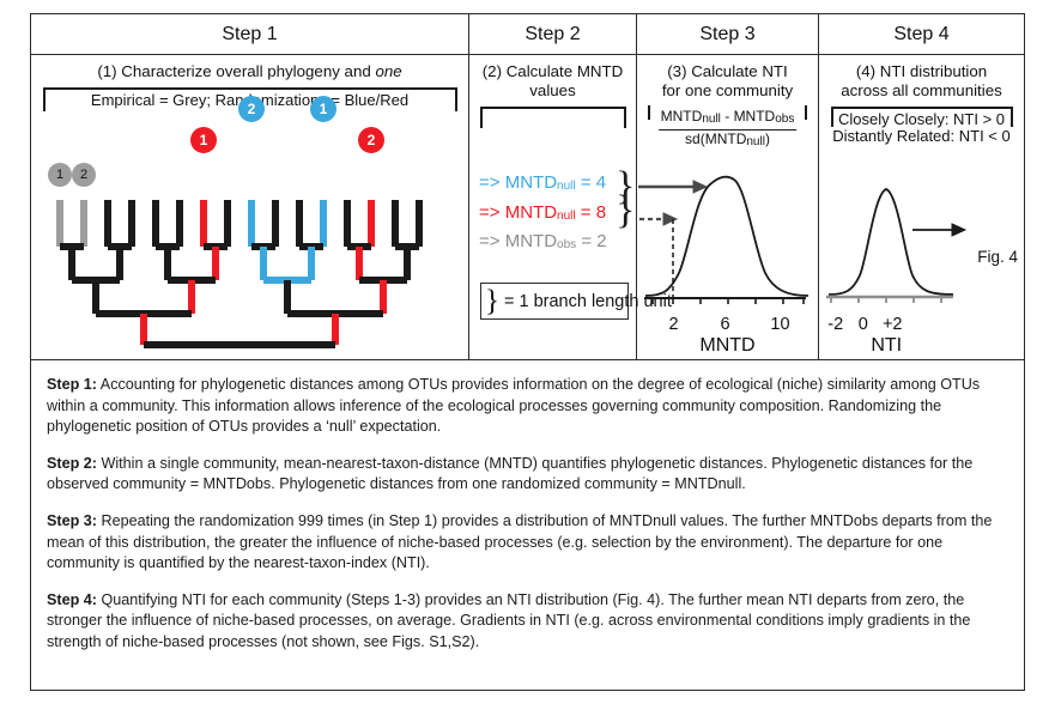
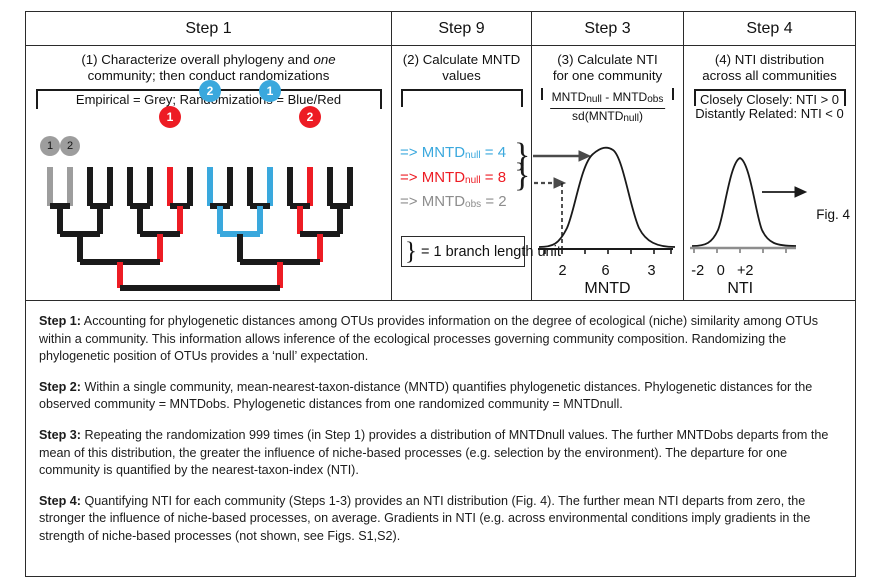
  Step 1
- Step 2
+ Step 9
  Step 3
  Step 4
  (1) Characterize overall phylogeny and one
+ community; then conduct randomizations
  Empirical = Grey; Ranmizatio = Blue/Red
  1
  2
  1
  2
  1
  2
  (2) Calculate MNTD
  values
  => MNTDnull = 4
  => MNTDnull = 8
  => MNTDobs = 2
  }
  }
  }
  = 1 branch length unit
  (3) Calculate NTI
  for one community
  MNTDnull - MNTDobs
  sd(MNTDnull)
  2
  6
- 10
+ 3
  MNTD
  (4) NTI distribution
  across all communities
  Closely Closely: NTI > 0
  Distantly Related: NTI < 0
  -2
  0
  +2
  NTI
  Fig. 4
  Step 1: Accounting for phylogenetic distances among OTUs provides information on the degree of ecological (niche) similarity among OTUs within a community. This information allows inference of the ecological processes governing community composition. Randomizing the phylogenetic position of OTUs provides a ‘null’ expectation.
  Step 2: Within a single community, mean-nearest-taxon-distance (MNTD) quantifies phylogenetic distances. Phylogenetic distances for the observed community = MNTDobs. Phylogenetic distances from one randomized community = MNTDnull.
  Step 3: Repeating the randomization 999 times (in Step 1) provides a distribution of MNTDnull values. The further MNTDobs departs from the mean of this distribution, the greater the influence of niche-based processes (e.g. selection by the environment). The departure for one community is quantified by the nearest-taxon-index (NTI).
  Step 4: Quantifying NTI for each community (Steps 1-3) provides an NTI distribution (Fig. 4). The further mean NTI departs from zero, the stronger the influence of niche-based processes, on average. Gradients in NTI (e.g. across environmental conditions imply gradients in the strength of niche-based processes (not shown, see Figs. S1,S2).
